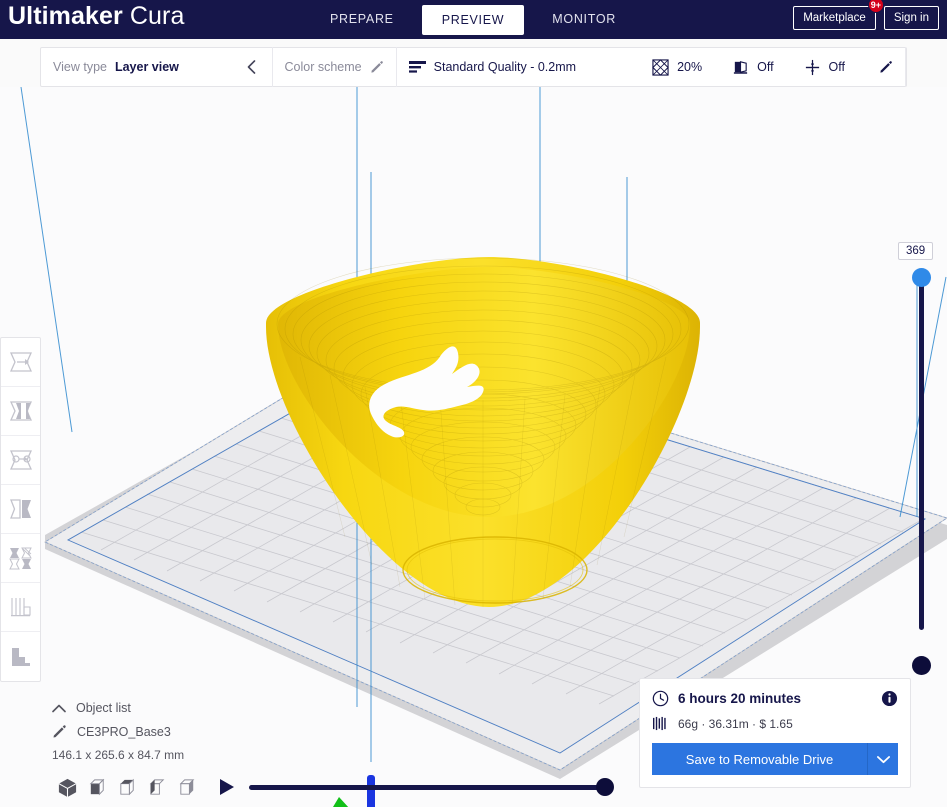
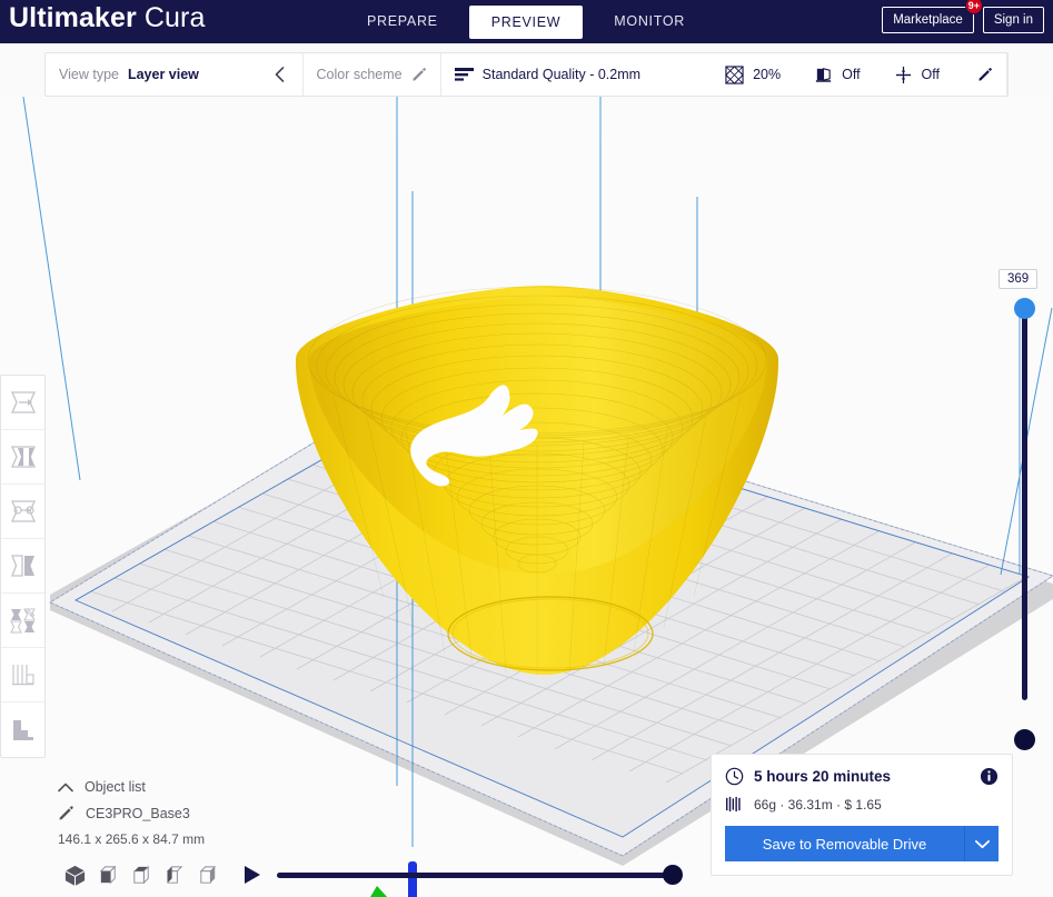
  Ultimaker Cura
  PREPARE
  PREVIEW
  MONITOR
  Marketplace
  9+
  Sign in
  View type
  Layer view
  Color scheme
  Standard Quality - 0.2mm
  20%
  Off
  Off
  369
  Object list
  CE3PRO_Base3
  146.1 x 265.6 x 84.7 mm
- 6 hours 20 minutes
+ 5 hours 20 minutes
  66g · 36.31m · $ 1.65
  Save to Removable Drive
